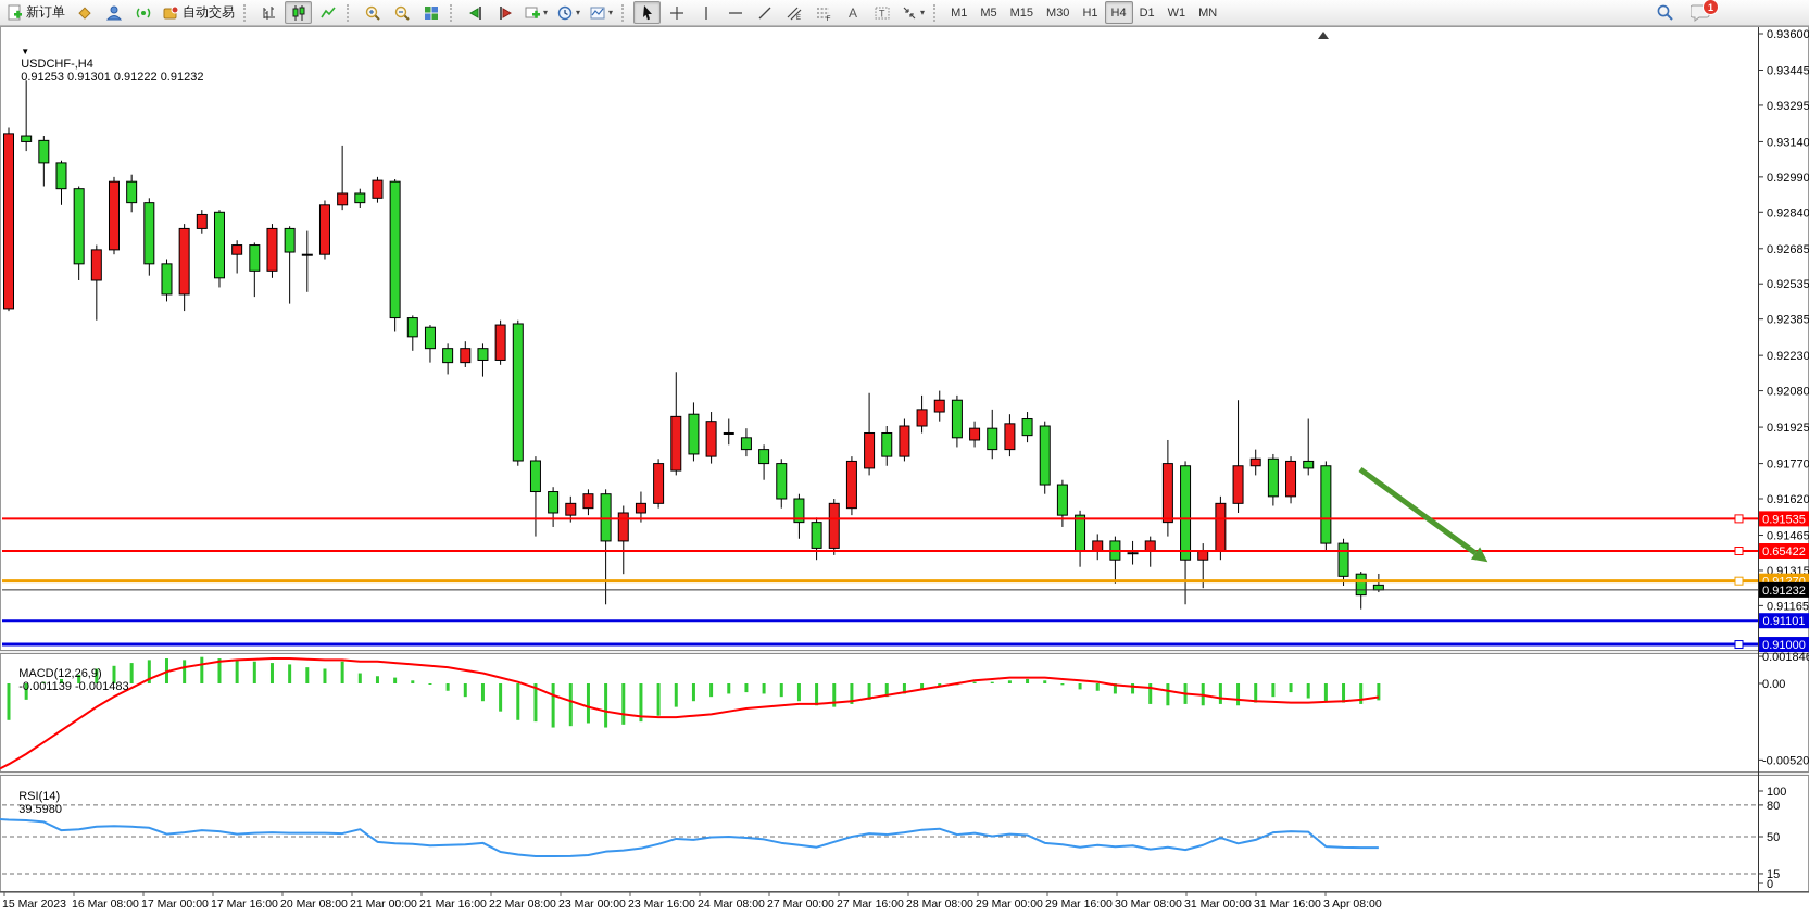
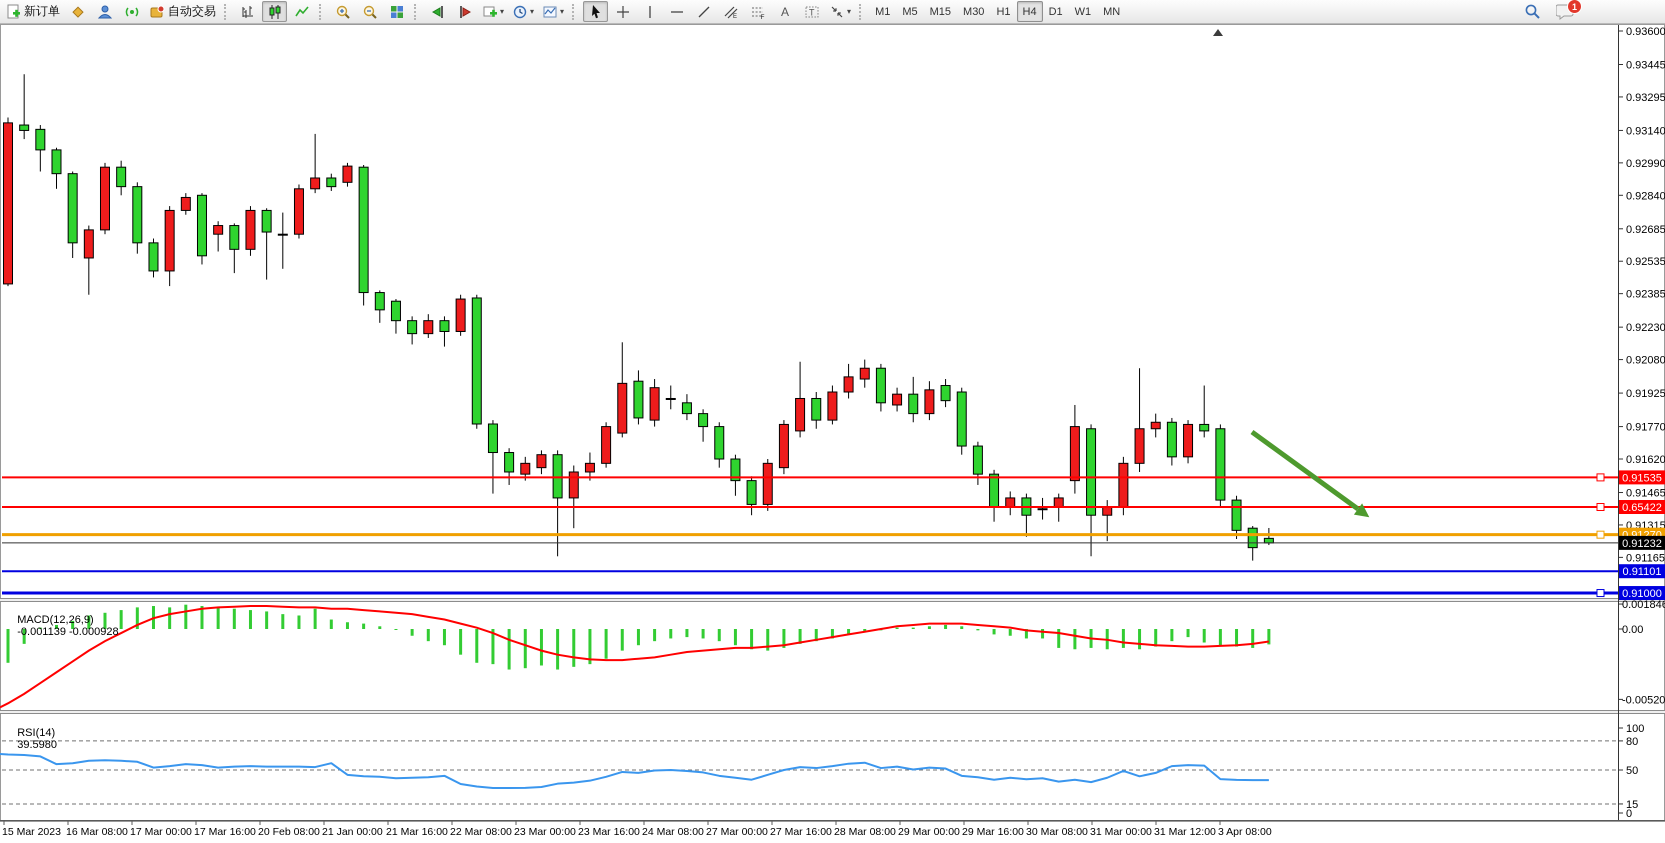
  新订单
  自动交易
  ▾
  ▾
  ▾
  A
  T
  ▾
  M1 M5 M15 M30 H1 H4 D1 W1 MN
  1
  0.93600
  0.93445
  0.93295
  0.93140
  0.92990
  0.92840
  0.92685
  0.92535
  0.92385
  0.92230
  0.92080
  0.91925
  0.91770
  0.91620
  0.91465
  0.91315
  0.91165
  0.00184
  0.00
  -0.00520
  100
  80
  50
  15
  0
  0.91535
  0.65422
  0.91270
  0.91101
  0.91000
  0.91232
  15 Mar 2023
  16 Mar 08:00
  17 Mar 00:00
  17 Mar 16:00
- 20 Mar 08:00
+ 20 Feb 08:00
- 21 Mar 00:00
+ 21 Jan 00:00
  21 Mar 16:00
  22 Mar 08:00
  23 Mar 00:00
  23 Mar 16:00
  24 Mar 08:00
  27 Mar 00:00
  27 Mar 16:00
  28 Mar 08:00
  29 Mar 00:00
  29 Mar 16:00
  30 Mar 08:00
  31 Mar 00:00
- 31 Mar 16:00
+ 31 Mar 12:00
  3 Apr 08:00
- ▼ USDCHF-,H4 0.91253 0.91301 0.91222 0.91232
- MACD(12,26,9) -0.001139 -0.001483
+ MACD(12,26,9) -0.001139 -0.000928
  RSI(14) 39.5980
